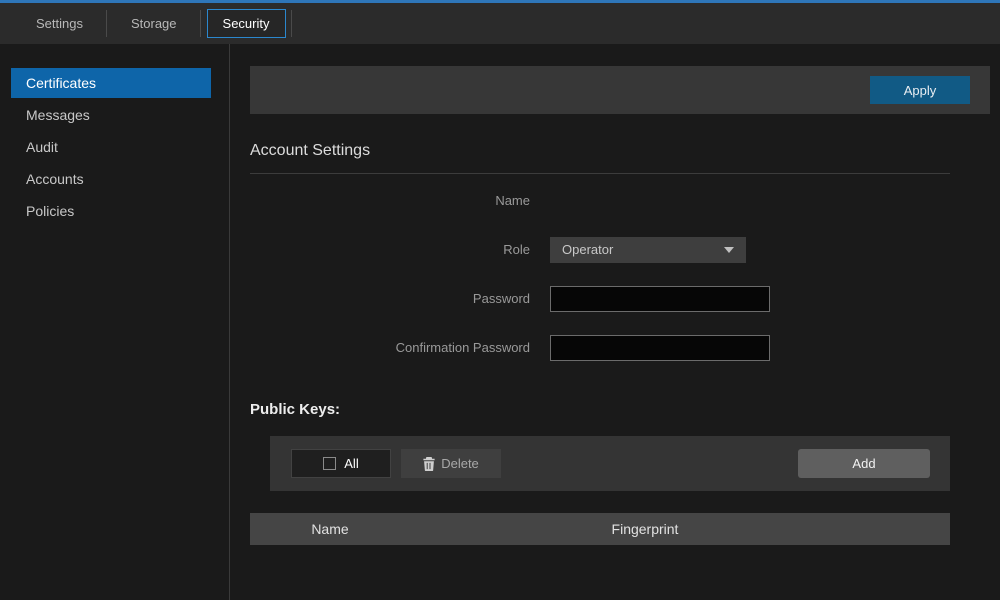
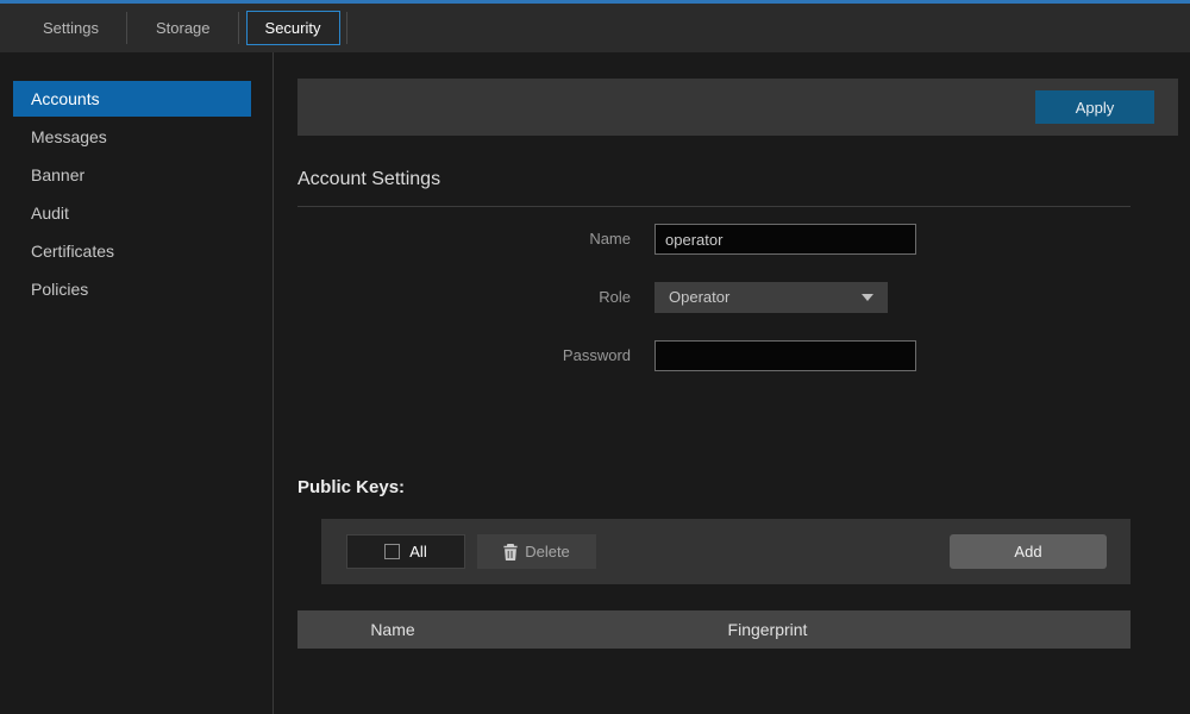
  Settings
  Storage
  Security
- Certificates
+ Accounts
  Messages
+ Banner
  Audit
- Accounts
+ Certificates
  Policies
  Apply
  Account Settings
  Name
+ operator
  Role
  Operator
  Password
- Confirmation Password
  Public Keys:
  All
  Delete
  Add
  Name
  Fingerprint
